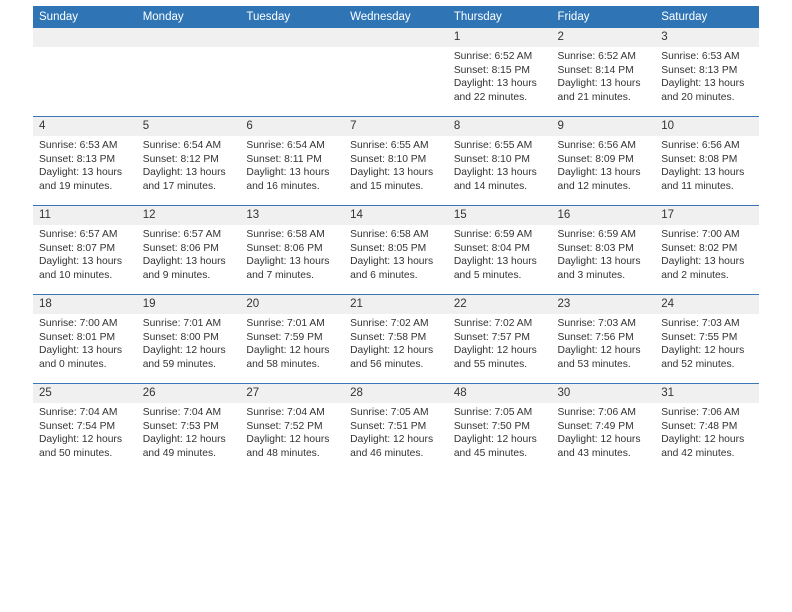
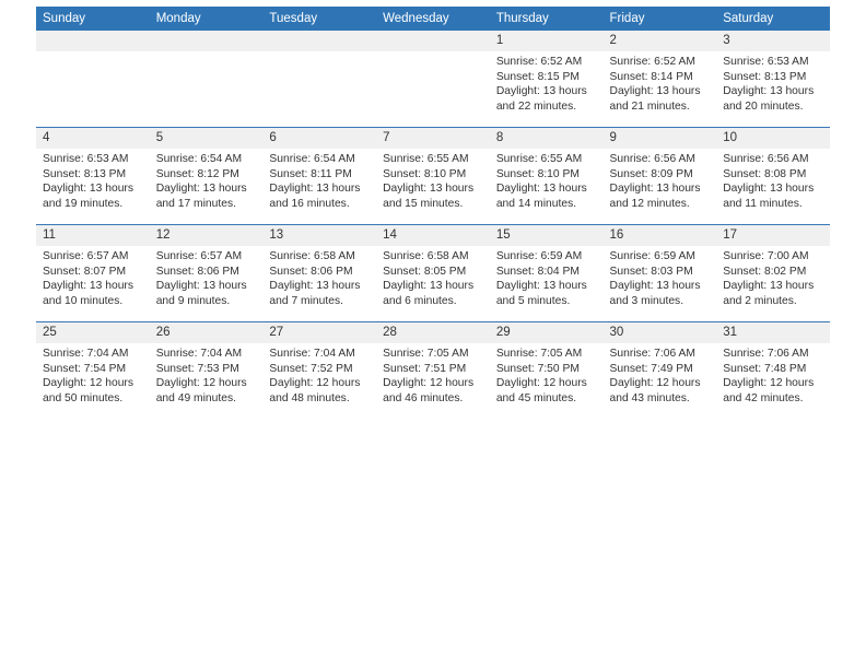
  Sunday	Monday	Tuesday	Wednesday	Thursday	Friday	Saturday
  				1Sunrise: 6:52 AMSunset: 8:15 PMDaylight: 13 hours and 22 minutes.	2Sunrise: 6:52 AMSunset: 8:14 PMDaylight: 13 hours and 21 minutes.	3Sunrise: 6:53 AMSunset: 8:13 PMDaylight: 13 hours and 20 minutes.
  4Sunrise: 6:53 AMSunset: 8:13 PMDaylight: 13 hours and 19 minutes.	5Sunrise: 6:54 AMSunset: 8:12 PMDaylight: 13 hours and 17 minutes.	6Sunrise: 6:54 AMSunset: 8:11 PMDaylight: 13 hours and 16 minutes.	7Sunrise: 6:55 AMSunset: 8:10 PMDaylight: 13 hours and 15 minutes.	8Sunrise: 6:55 AMSunset: 8:10 PMDaylight: 13 hours and 14 minutes.	9Sunrise: 6:56 AMSunset: 8:09 PMDaylight: 13 hours and 12 minutes.	10Sunrise: 6:56 AMSunset: 8:08 PMDaylight: 13 hours and 11 minutes.
  11Sunrise: 6:57 AMSunset: 8:07 PMDaylight: 13 hours and 10 minutes.	12Sunrise: 6:57 AMSunset: 8:06 PMDaylight: 13 hours and 9 minutes.	13Sunrise: 6:58 AMSunset: 8:06 PMDaylight: 13 hours and 7 minutes.	14Sunrise: 6:58 AMSunset: 8:05 PMDaylight: 13 hours and 6 minutes.	15Sunrise: 6:59 AMSunset: 8:04 PMDaylight: 13 hours and 5 minutes.	16Sunrise: 6:59 AMSunset: 8:03 PMDaylight: 13 hours and 3 minutes.	17Sunrise: 7:00 AMSunset: 8:02 PMDaylight: 13 hours and 2 minutes.
- 18Sunrise: 7:00 AMSunset: 8:01 PMDaylight: 13 hours and 0 minutes.	19Sunrise: 7:01 AMSunset: 8:00 PMDaylight: 12 hours and 59 minutes.	20Sunrise: 7:01 AMSunset: 7:59 PMDaylight: 12 hours and 58 minutes.	21Sunrise: 7:02 AMSunset: 7:58 PMDaylight: 12 hours and 56 minutes.	22Sunrise: 7:02 AMSunset: 7:57 PMDaylight: 12 hours and 55 minutes.	23Sunrise: 7:03 AMSunset: 7:56 PMDaylight: 12 hours and 53 minutes.	24Sunrise: 7:03 AMSunset: 7:55 PMDaylight: 12 hours and 52 minutes.
- 25Sunrise: 7:04 AMSunset: 7:54 PMDaylight: 12 hours and 50 minutes.	26Sunrise: 7:04 AMSunset: 7:53 PMDaylight: 12 hours and 49 minutes.	27Sunrise: 7:04 AMSunset: 7:52 PMDaylight: 12 hours and 48 minutes.	28Sunrise: 7:05 AMSunset: 7:51 PMDaylight: 12 hours and 46 minutes.	48Sunrise: 7:05 AMSunset: 7:50 PMDaylight: 12 hours and 45 minutes.	30Sunrise: 7:06 AMSunset: 7:49 PMDaylight: 12 hours and 43 minutes.	31Sunrise: 7:06 AMSunset: 7:48 PMDaylight: 12 hours and 42 minutes.
+ 25Sunrise: 7:04 AMSunset: 7:54 PMDaylight: 12 hours and 50 minutes.	26Sunrise: 7:04 AMSunset: 7:53 PMDaylight: 12 hours and 49 minutes.	27Sunrise: 7:04 AMSunset: 7:52 PMDaylight: 12 hours and 48 minutes.	28Sunrise: 7:05 AMSunset: 7:51 PMDaylight: 12 hours and 46 minutes.	29Sunrise: 7:05 AMSunset: 7:50 PMDaylight: 12 hours and 45 minutes.	30Sunrise: 7:06 AMSunset: 7:49 PMDaylight: 12 hours and 43 minutes.	31Sunrise: 7:06 AMSunset: 7:48 PMDaylight: 12 hours and 42 minutes.
